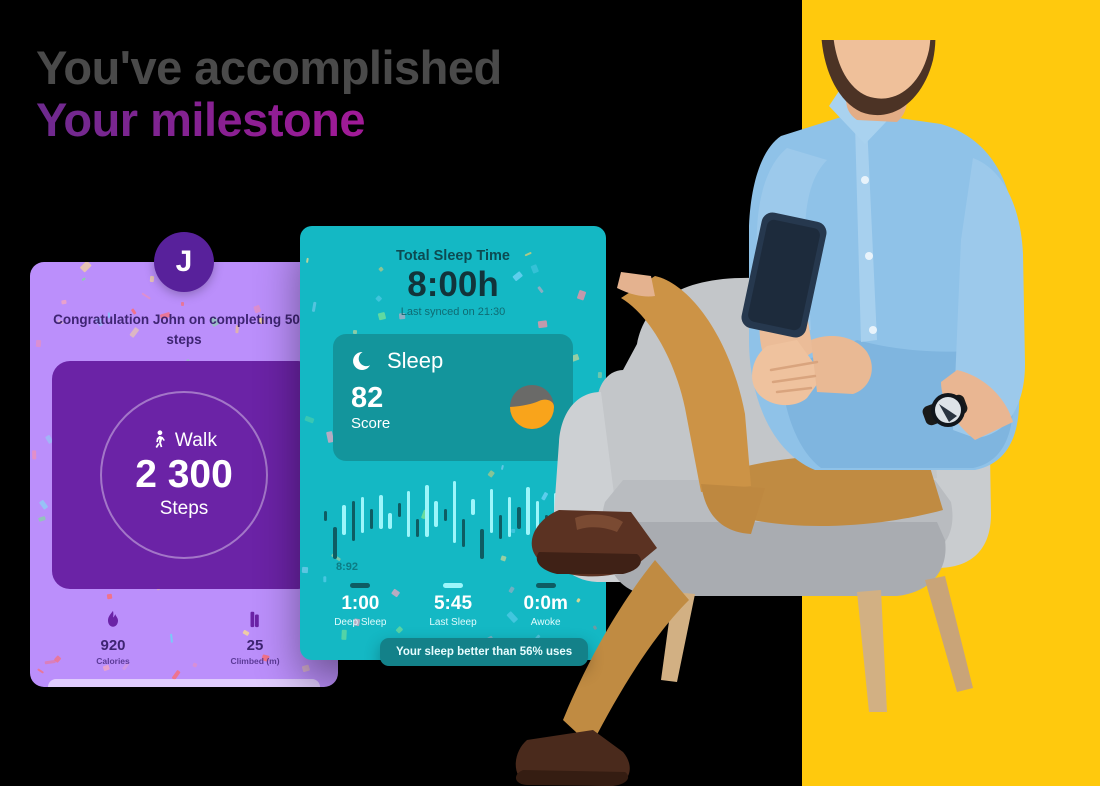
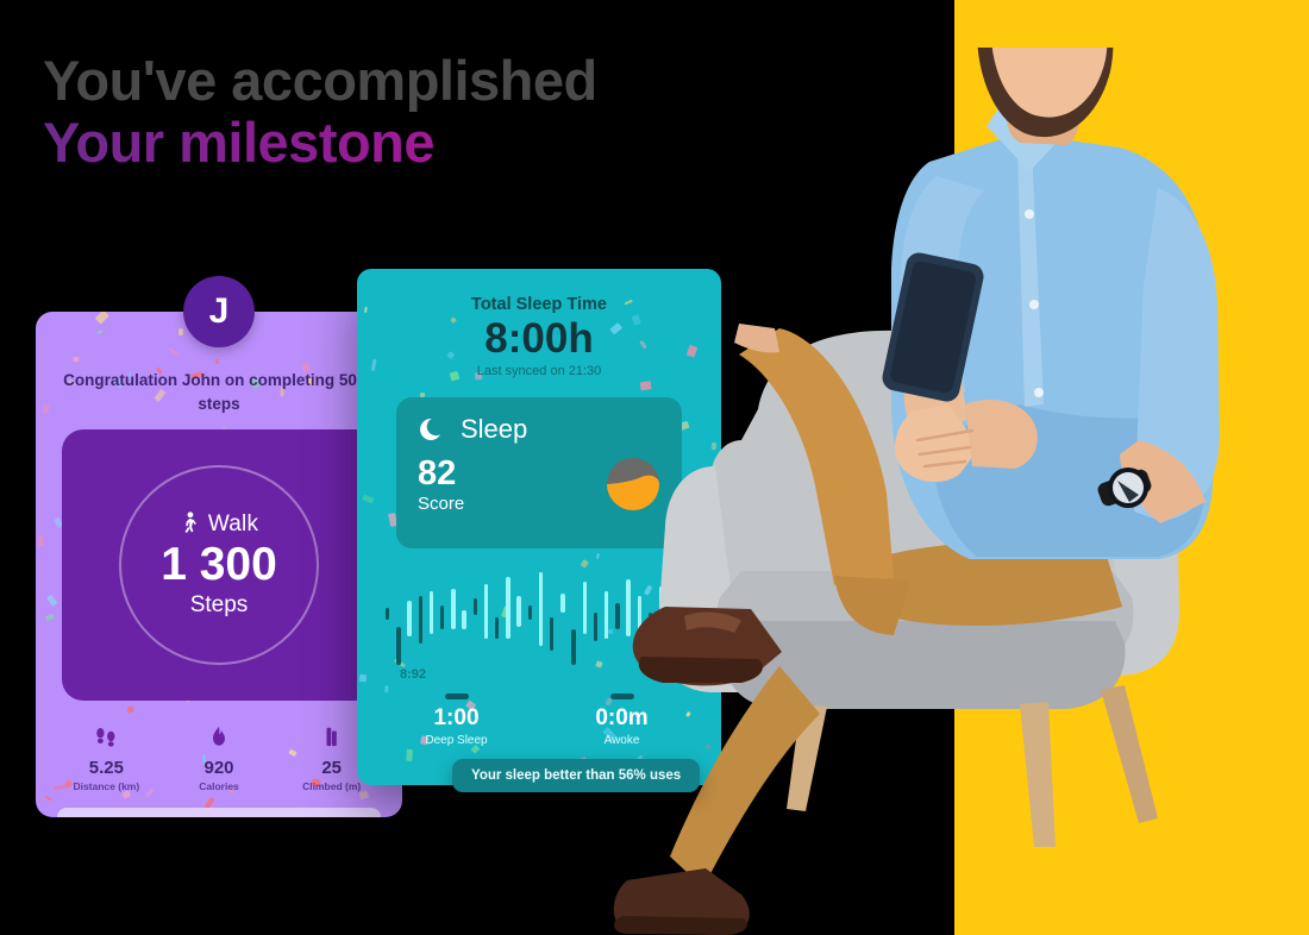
  You've accomplished
  Your milestone
  Congratulation John on completing 50 steps
  Walk
- 2 300
+ 1 300
  Steps
+ 5.25
+ Distance (km)
  920
  Calories
  25
  Climbed (m)
  J
  Total Sleep Time
  8:00h
  Last synced on 21:30
  Sleep
  82
  Score
  8:92
  1:00
  Deep Sleep
- 5:45
- Last Sleep
  0:0m
  Awoke
  Your sleep better than 56% uses
